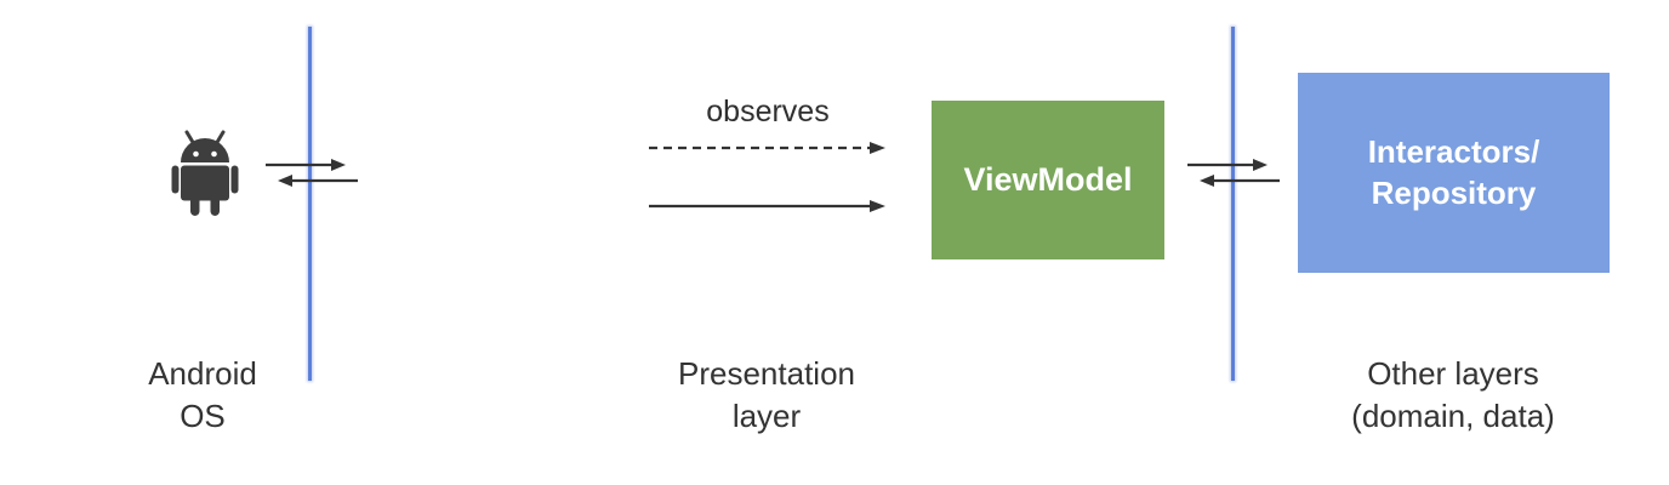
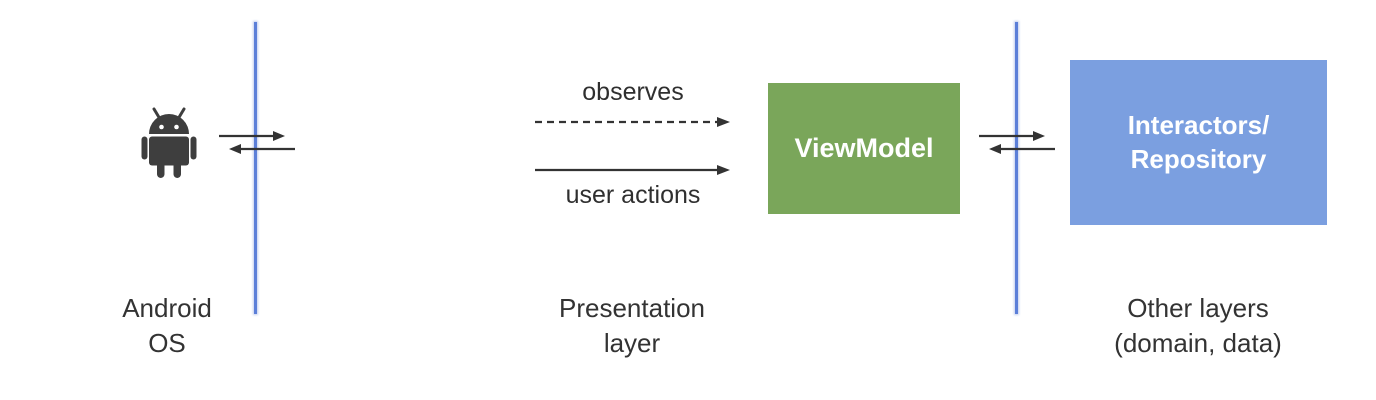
  observes
+ user actions
  ViewModel
  Interactors/
  Repository
  Android
  OS
  Presentation
  layer
  Other layers
  (domain, data)
